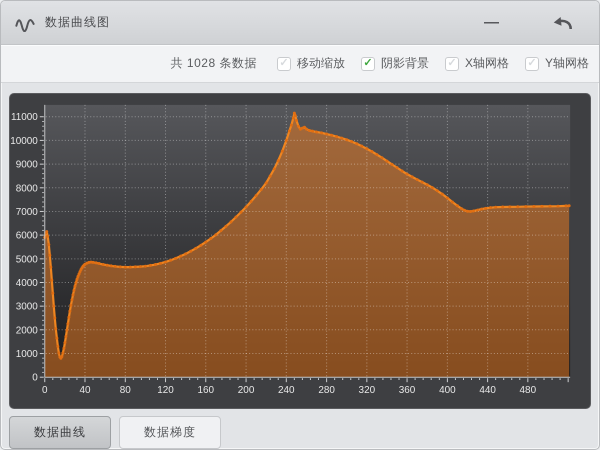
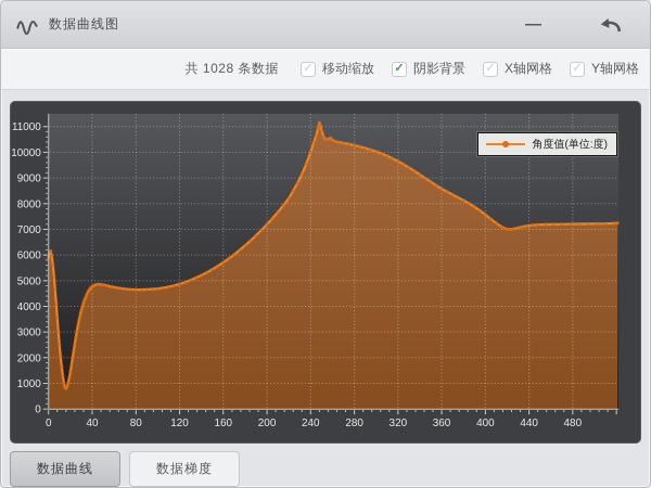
  数据曲线图
  —
  共 1028 条数据
  ✓
  移动缩放
  ✓
  阴影背景
  ✓
  X轴网格
  ✓
  Y轴网格
  0
  1000
  2000
  3000
  4000
  5000
  6000
  7000
  8000
  9000
  10000
  11000
  0
  40
  80
  120
  160
  200
  240
  280
  320
  360
  400
  440
  480
+ 角度值(单位:度)
  数据曲线
  数据梯度
